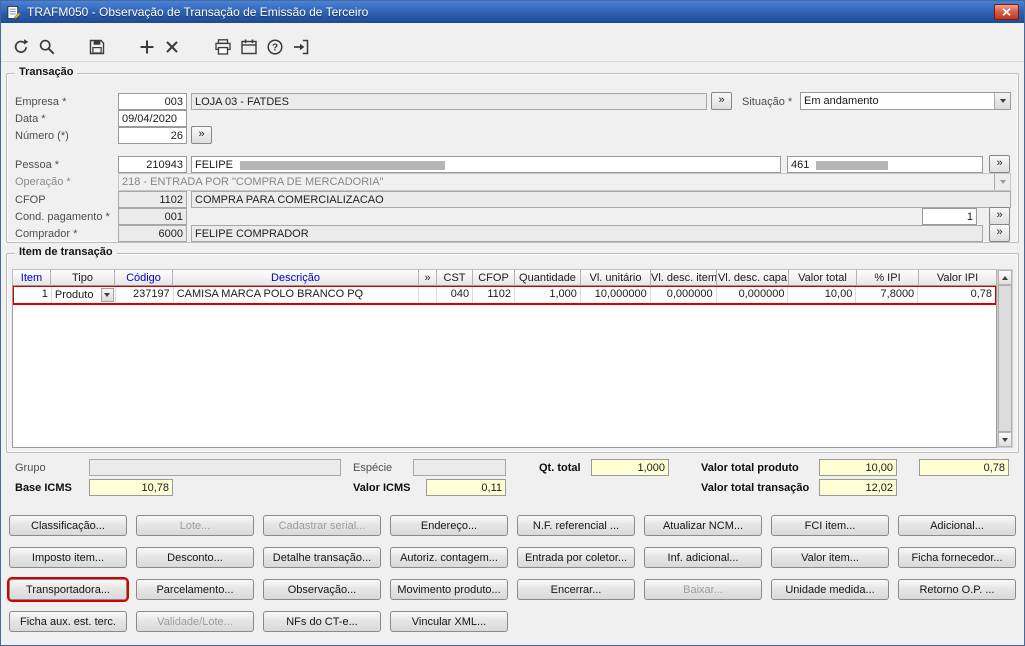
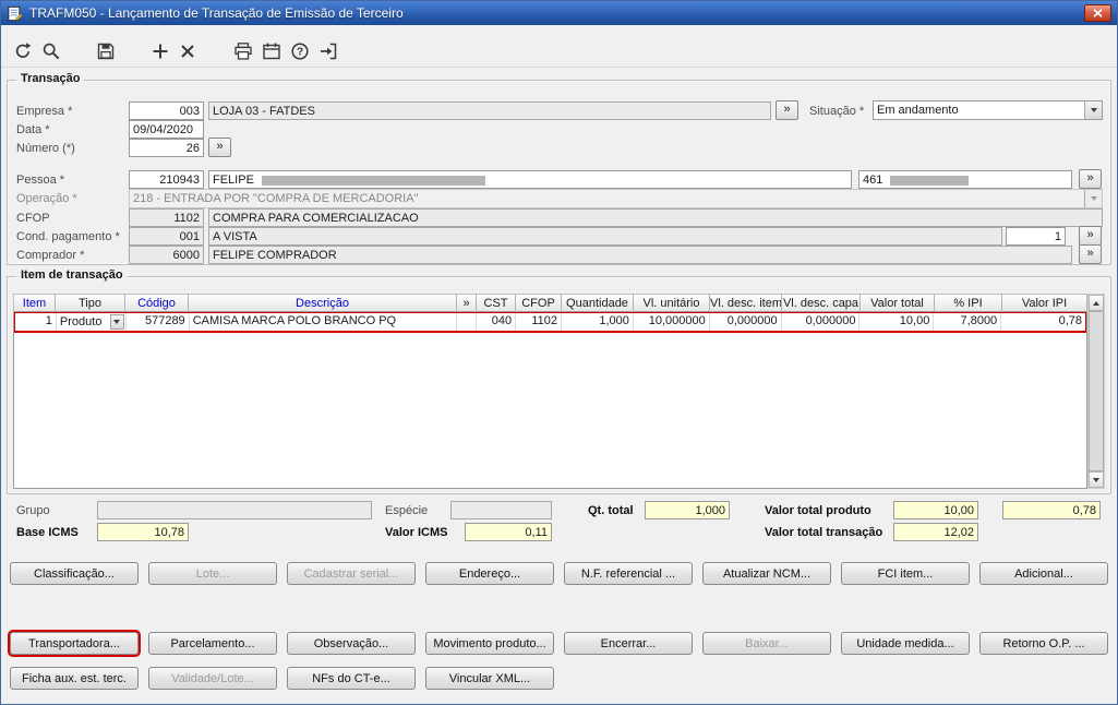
- TRAFM050 - Observação de Transação de Emissão de Terceiro
+ TRAFM050 - Lançamento de Transação de Emissão de Terceiro
  ?
  Transação
  Empresa *
  003
  LOJA 03 - FATDES
  »
  Situação *
  Em andamento
  Data *
  09/04/2020
  Número (*)
  26
  »
  Pessoa *
  210943
  FELIPE
  461
  »
  Operação *
  218 - ENTRADA POR "COMPRA DE MERCADORIA"
  CFOP
  1102
  COMPRA PARA COMERCIALIZACAO
  Cond. pagamento *
  001
+ A VISTA
  1
  »
  Comprador *
  6000
  FELIPE COMPRADOR
  »
  Item de transação
  Item
  Tipo
  Código
  Descrição
  »
  CST
  CFOP
  Quantidade
  Vl. unitário
  Vl. desc. item
  Vl. desc. capa
  Valor total
  % IPI
  Valor IPI
  1
  Produto
- 237197
+ 577289
  CAMISA MARCA POLO BRANCO PQ
  040
  1102
  1,000
  10,000000
  0,000000
  0,000000
  10,00
  7,8000
  0,78
  Grupo
  Espécie
  Qt. total
  1,000
  Valor total produto
  10,00
  0,78
  Base ICMS
  10,78
  Valor ICMS
  0,11
  Valor total transação
  12,02
  Classificação...
  Lote...
  Cadastrar serial...
  Endereço...
  N.F. referencial ...
  Atualizar NCM...
  FCI item...
  Adicional...
- Imposto item...
- Desconto...
- Detalhe transação...
- Autoriz. contagem...
- Entrada por coletor...
- Inf. adicional...
- Valor item...
- Ficha fornecedor...
  Transportadora...
  Parcelamento...
  Observação...
  Movimento produto...
  Encerrar...
  Baixar...
  Unidade medida...
  Retorno O.P. ...
  Ficha aux. est. terc.
  Validade/Lote...
  NFs do CT-e...
  Vincular XML...
